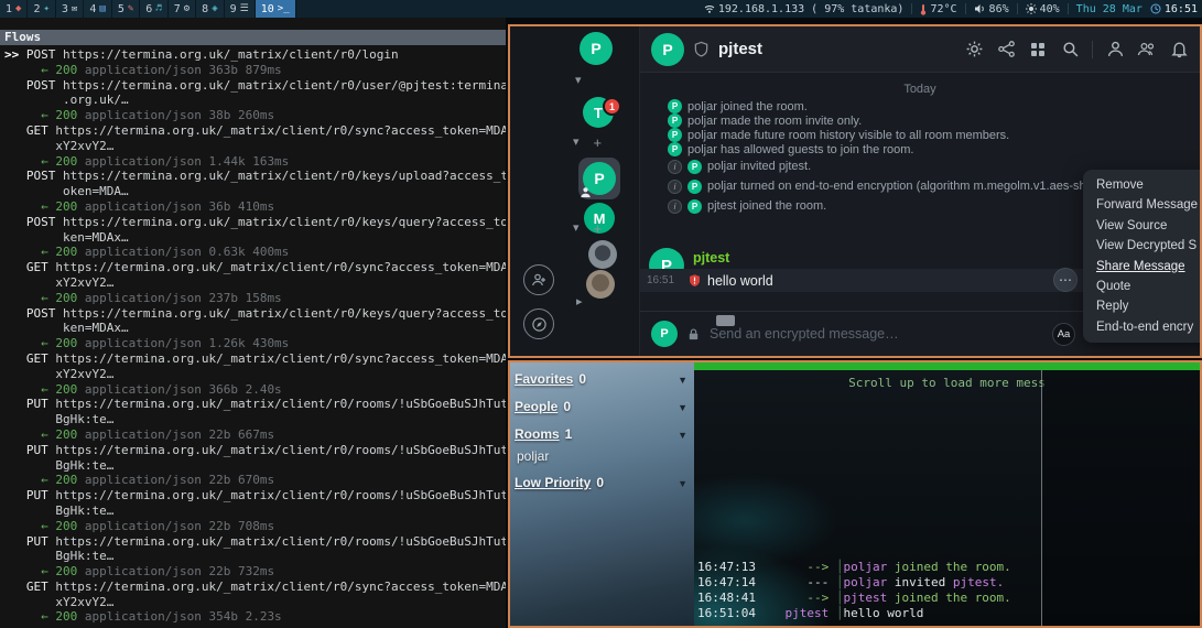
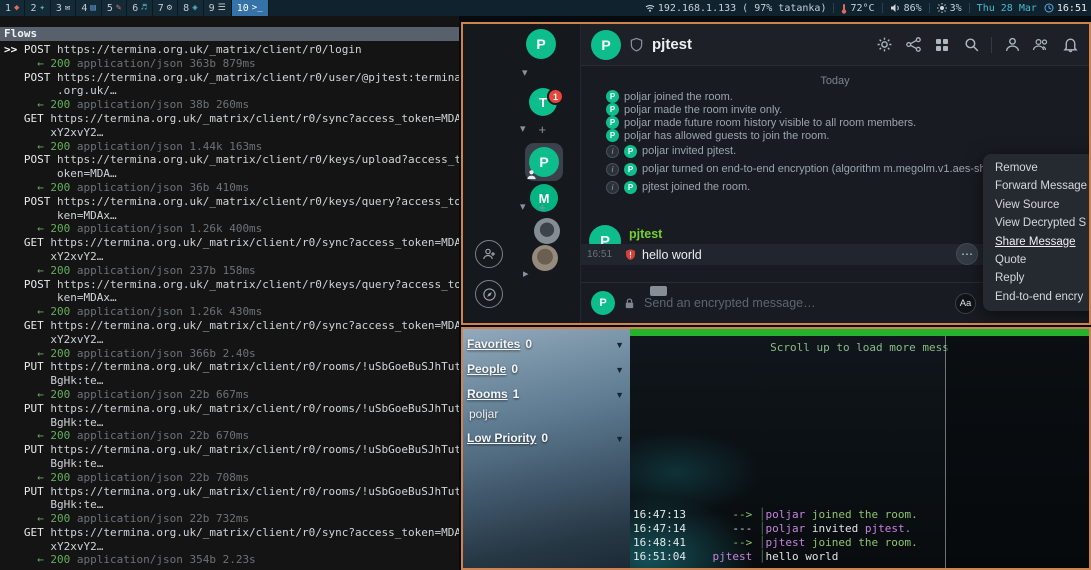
  1
  ◆
  2
  ✦
  3
  ✉
  4
  ▤
  5
  ✎
  6
  ♬
  7
  ⚙
  8
  ◈
  9
  ☰
  10
  >_
  192.168.1.133 ( 97% tatanka)
  72°C
  86%
- 40%
+ 3%
  Thu 28 Mar
  16:51
  Flows
  >> POST https://termina.org.uk/_matrix/client/r0/login
  ← 200 application/json 363b 879ms
  POST https://termina.org.uk/_matrix/client/r0/user/@pjtest:termina
  .org.uk/…
  ← 200 application/json 38b 260ms
  GET https://termina.org.uk/_matrix/client/r0/sync?access_token=MDA
  xY2xvY2…
  ← 200 application/json 1.44k 163ms
  POST https://termina.org.uk/_matrix/client/r0/keys/upload?access_t
  oken=MDA…
  ← 200 application/json 36b 410ms
  POST https://termina.org.uk/_matrix/client/r0/keys/query?access_to
  ken=MDAx…
- ← 200 application/json 0.63k 400ms
+ ← 200 application/json 1.26k 400ms
  GET https://termina.org.uk/_matrix/client/r0/sync?access_token=MDA
  xY2xvY2…
  ← 200 application/json 237b 158ms
  POST https://termina.org.uk/_matrix/client/r0/keys/query?access_to
  ken=MDAx…
  ← 200 application/json 1.26k 430ms
  GET https://termina.org.uk/_matrix/client/r0/sync?access_token=MDA
  xY2xvY2…
  ← 200 application/json 366b 2.40s
  PUT https://termina.org.uk/_matrix/client/r0/rooms/!uSbGoeBuSJhTut
  BgHk:te…
  ← 200 application/json 22b 667ms
  PUT https://termina.org.uk/_matrix/client/r0/rooms/!uSbGoeBuSJhTut
  BgHk:te…
  ← 200 application/json 22b 670ms
  PUT https://termina.org.uk/_matrix/client/r0/rooms/!uSbGoeBuSJhTut
  BgHk:te…
  ← 200 application/json 22b 708ms
  PUT https://termina.org.uk/_matrix/client/r0/rooms/!uSbGoeBuSJhTut
  BgHk:te…
  ← 200 application/json 22b 732ms
  GET https://termina.org.uk/_matrix/client/r0/sync?access_token=MDA
  xY2xvY2…
  ← 200 application/json 354b 2.23s
  P
  ▾
  T
  1
  ▾
  +
  P
  M
  ▾
  +
  ▸
  P
  pjtest
  Today
  P
  poljar joined the room.
  P
  poljar made the room invite only.
  P
  poljar made future room history visible to all room members.
  P
  poljar has allowed guests to join the room.
  i
  P
  poljar invited pjtest.
  i
  P
  poljar turned on end-to-end encryption (algorithm m.megolm.v1.aes-s
  i
  P
  pjtest joined the room.
  P
  pjtest
  16:51
  hello world
  ⋯
  P
  Send an encrypted message…
  Aa
  Remove
  Forward Message
  View Source
  View Decrypted S
  Share Message
  Quote
  Reply
  End-to-end encry
  Favorites
  0
  ▼
  People
  0
  ▼
  Rooms
  1
  ▼
  poljar
  Low Priority
  0
  ▼
  Scroll up to load more mess
  16:47:13 --> │poljar joined the room.
  16:47:14 --- │poljar invited pjtest.
  16:48:41 --> │pjtest joined the room.
  16:51:04 pjtest │hello world
